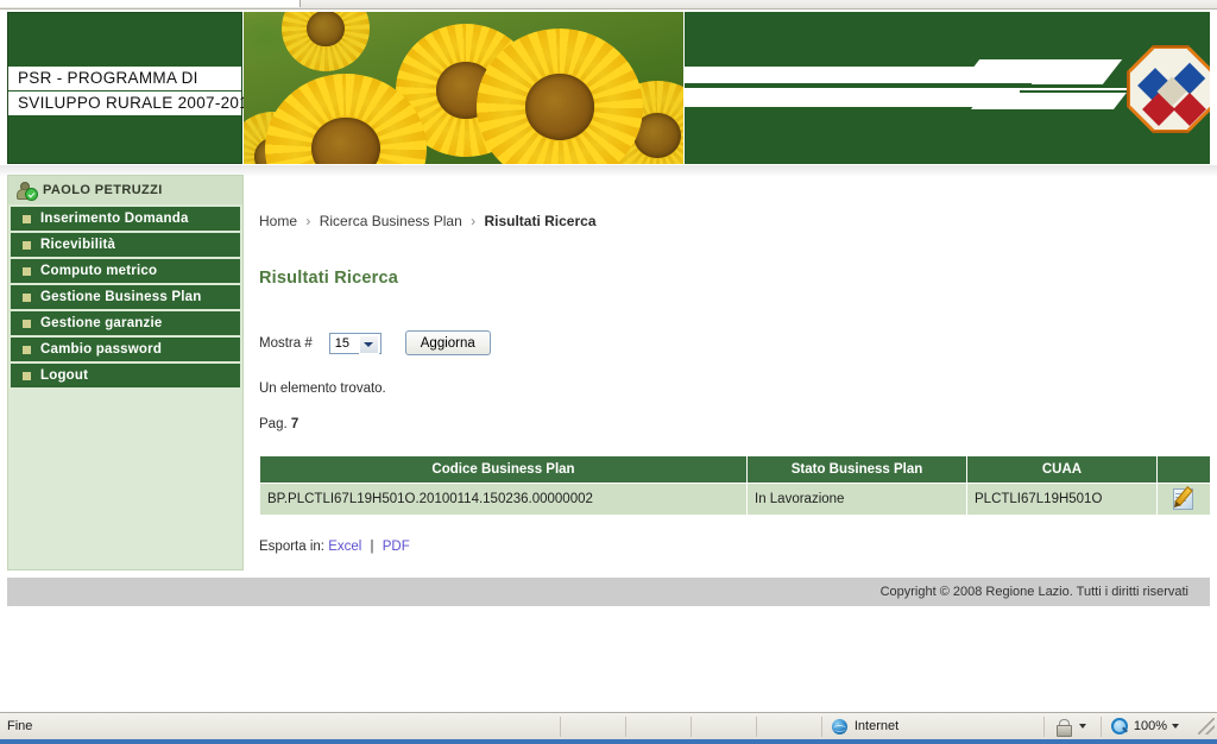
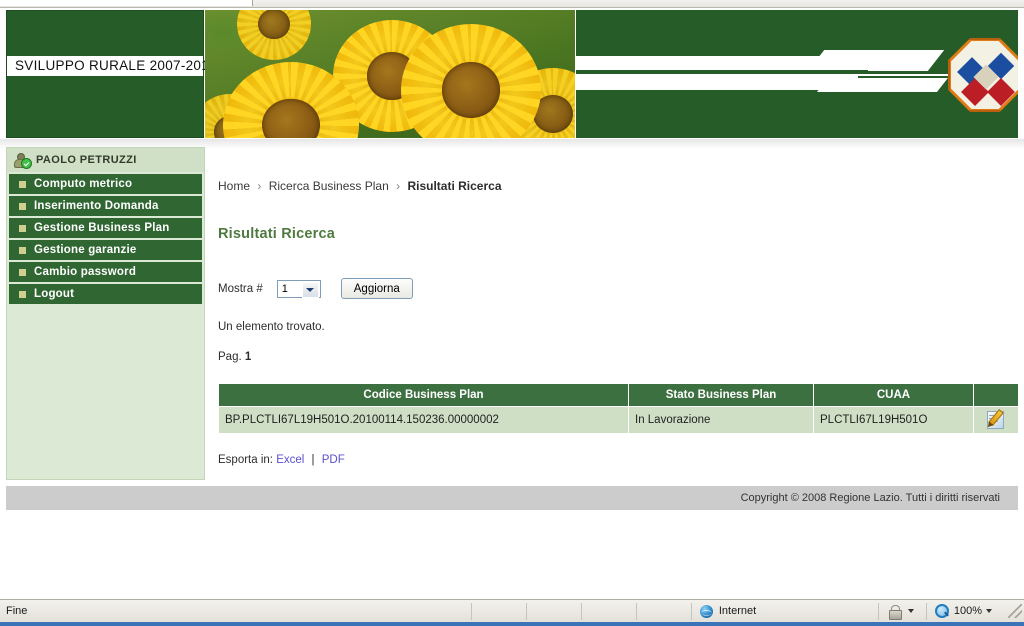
- PSR - PROGRAMMA DI
  SVILUPPO RURALE 2007-20
  PAOLO PETRUZZI
- Inserimento Domanda
+ Computo metrico
- Ricevibilità
- Computo metrico
+ Inserimento Domanda
  Gestione Business Plan
  Gestione garanzie
  Cambio password
  Logout
  Home › Ricerca Business Plan › Risultati Ricerca
  Risultati Ricerca
  Mostra #
- 15
+ 1
  Aggiorna
  Un elemento trovato.
- Pag. 7
+ Pag. 1
  Codice Business Plan	Stato Business Plan	CUAA
  BP.PLCTLI67L19H501O.20100114.150236.00000002	In Lavorazione	PLCTLI67L19H501O
  Esporta in: Excel | PDF
  Copyright © 2008 Regione Lazio. Tutti i diritti riservati
  Fine
  Internet
  100%
